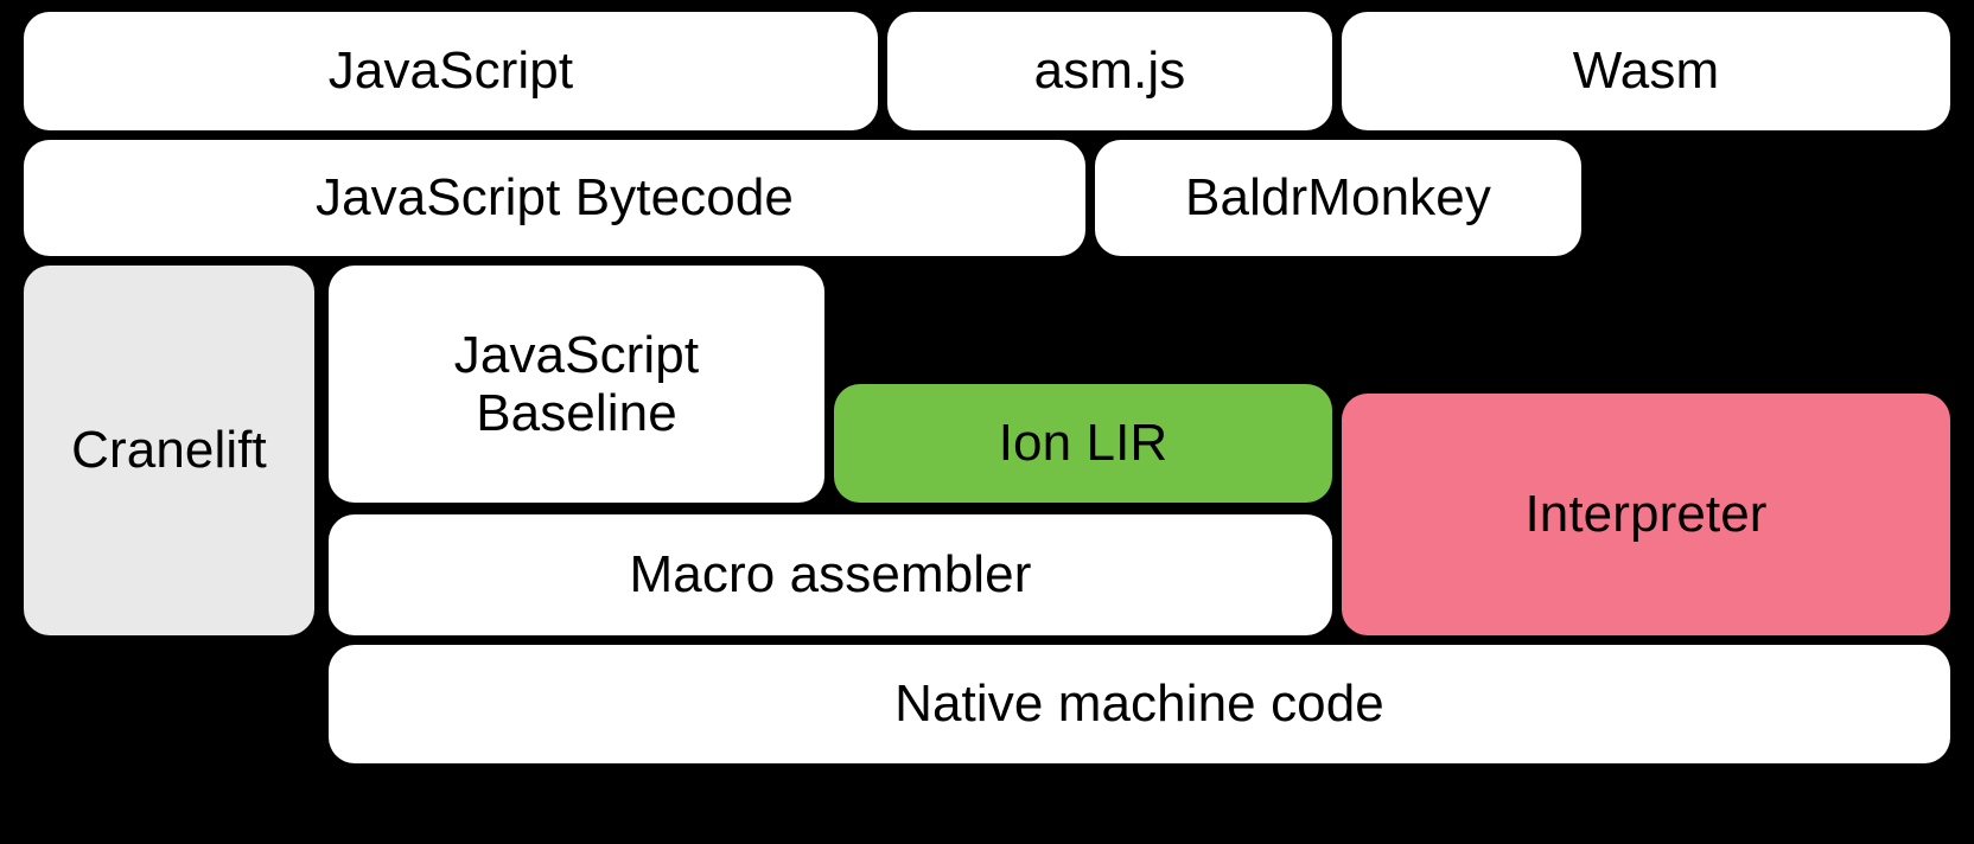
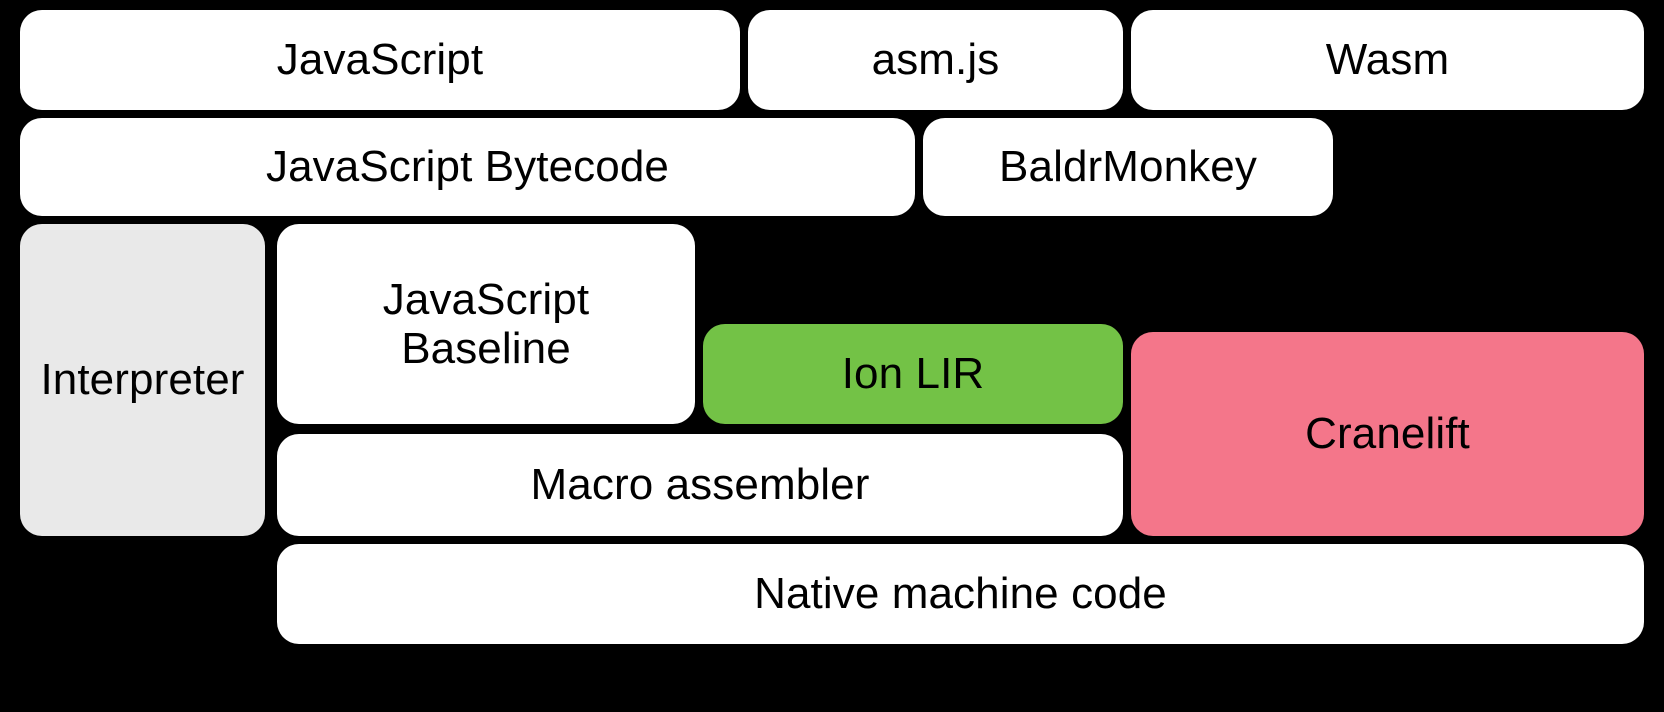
  JavaScript
  asm.js
  Wasm
  JavaScript Bytecode
  BaldrMonkey
- Cranelift
+ Interpreter
  JavaScript
  Baseline
  Ion LIR
- Interpreter
+ Cranelift
  Macro assembler
  Native machine code
